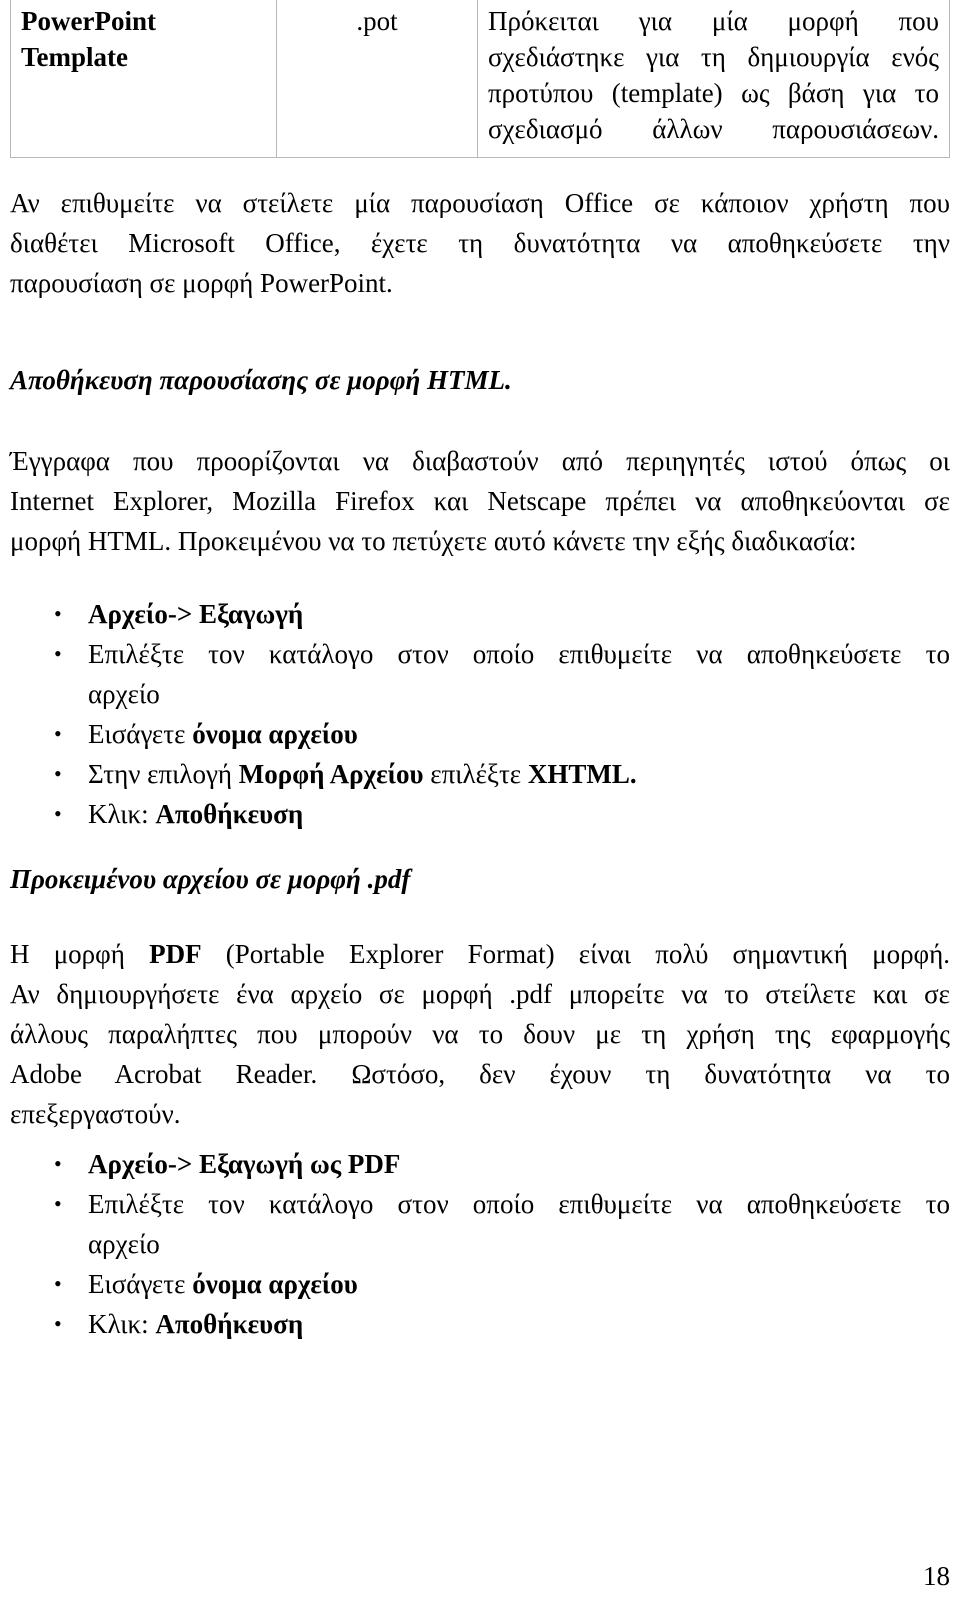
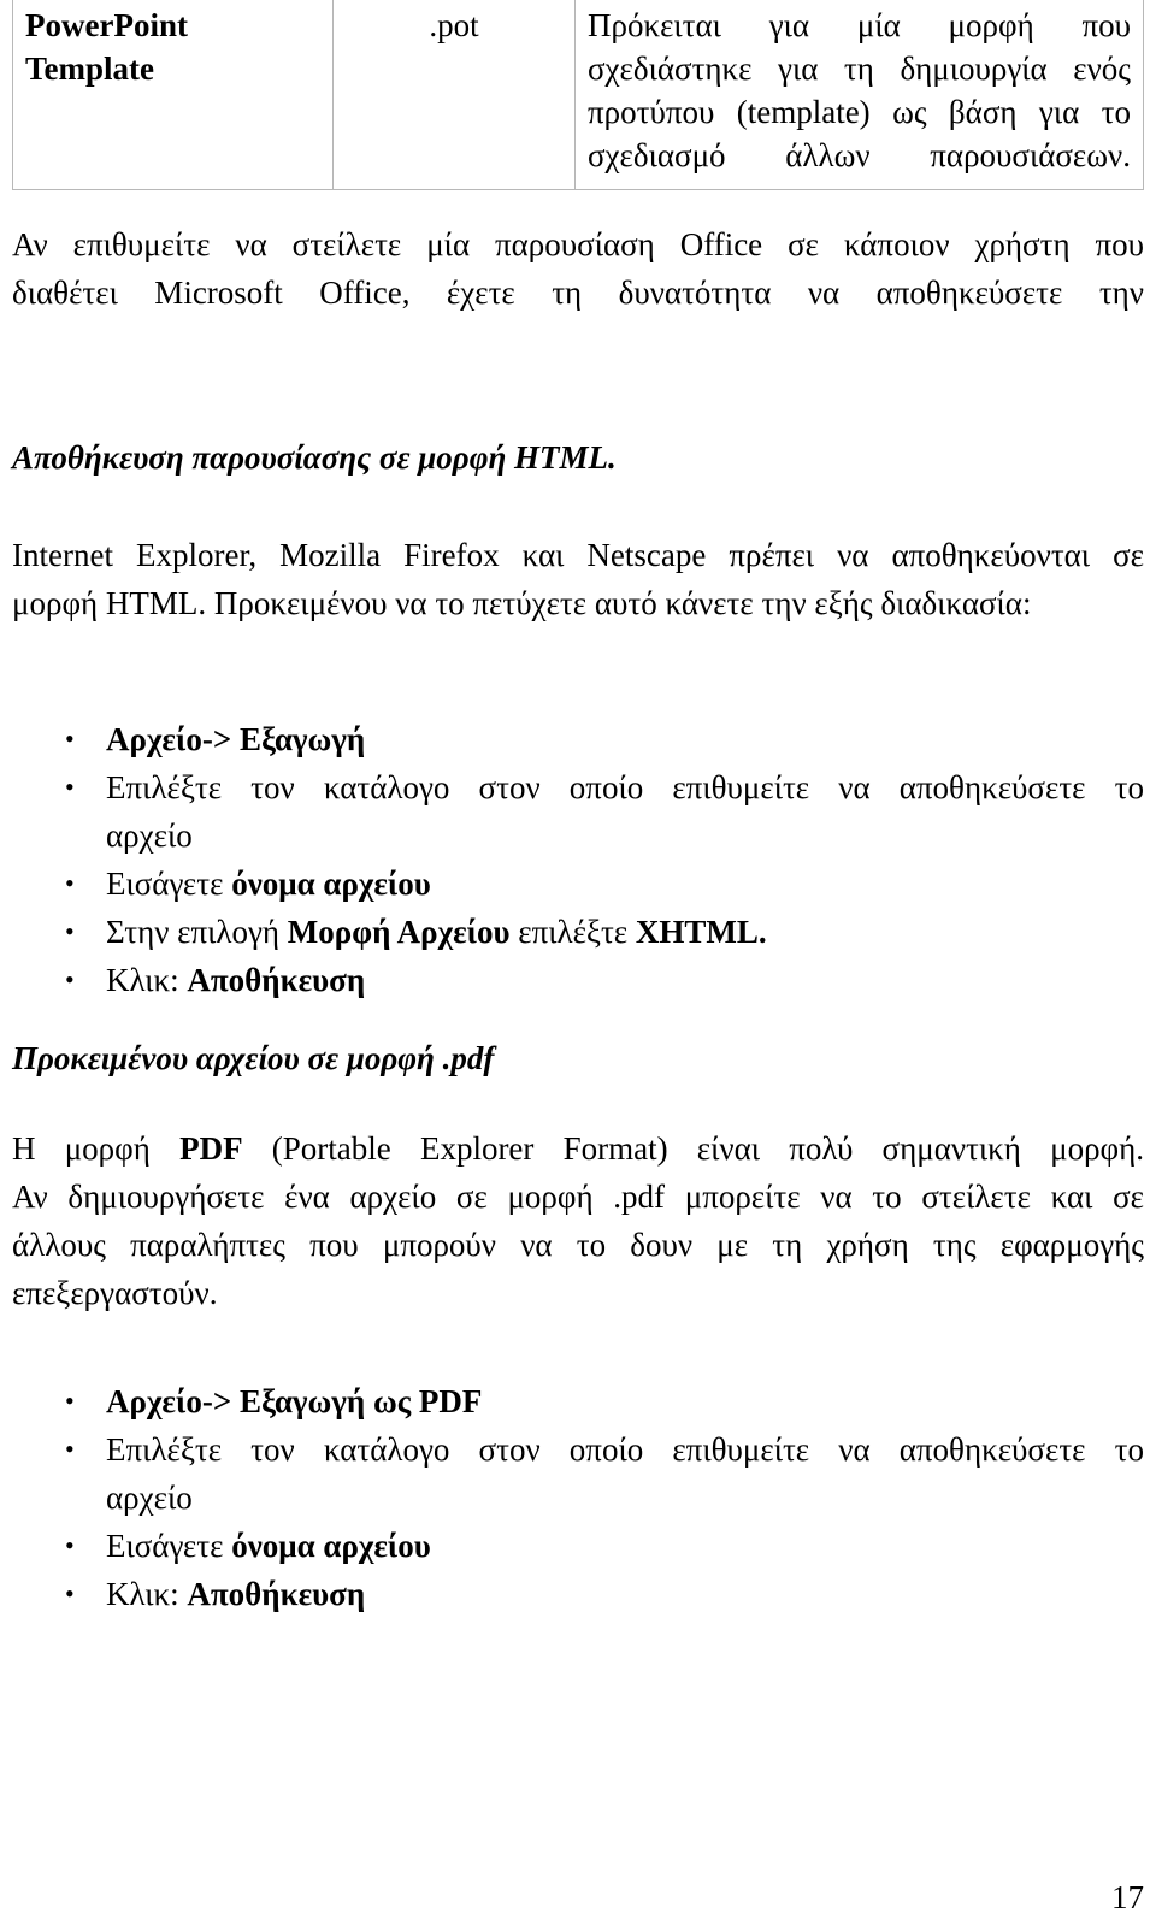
  PowerPoint Template	.pot	Πρόκειται για μία μορφή που σχεδιάστηκε για τη δημιουργία ενός προτύπου (template) ως βάση για το σχεδιασμό άλλων παρουσιάσεων.
  Αν επιθυμείτε να στείλετε μία παρουσίαση Office σε κάποιον χρήστη που
  διαθέτει Microsoft Office, έχετε τη δυνατότητα να αποθηκεύσετε την
- παρουσίαση σε μορφή PowerPoint.
  Αποθήκευση παρουσίασης σε μορφή HTML.
- Έγγραφα που προορίζονται να διαβαστούν από περιηγητές ιστού όπως οι
  Internet Explorer, Mozilla Firefox και Netscape πρέπει να αποθηκεύονται σε
  μορφή HTML. Προκειμένου να το πετύχετε αυτό κάνετε την εξής διαδικασία:
  •
  Αρχείο-> Εξαγωγή
  •
  Επιλέξτε τον κατάλογο στον οποίο επιθυμείτε να αποθηκεύσετε το
  αρχείο
  •
  Εισάγετε όνομα αρχείου
  •
  Στην επιλογή Μορφή Αρχείου επιλέξτε XHTML.
  •
  Κλικ: Αποθήκευση
  Προκειμένου αρχείου σε μορφή .pdf
  Η μορφή PDF (Portable Explorer Format) είναι πολύ σημαντική μορφή.
  Αν δημιουργήσετε ένα αρχείο σε μορφή .pdf μπορείτε να το στείλετε και σε
  άλλους παραλήπτες που μπορούν να το δουν με τη χρήση της εφαρμογής
- Adobe Acrobat Reader. Ωστόσο, δεν έχουν τη δυνατότητα να το
  επεξεργαστούν.
  •
  Αρχείο-> Εξαγωγή ως PDF
  •
  Επιλέξτε τον κατάλογο στον οποίο επιθυμείτε να αποθηκεύσετε το
  αρχείο
  •
  Εισάγετε όνομα αρχείου
  •
  Κλικ: Αποθήκευση
- 18
+ 17
